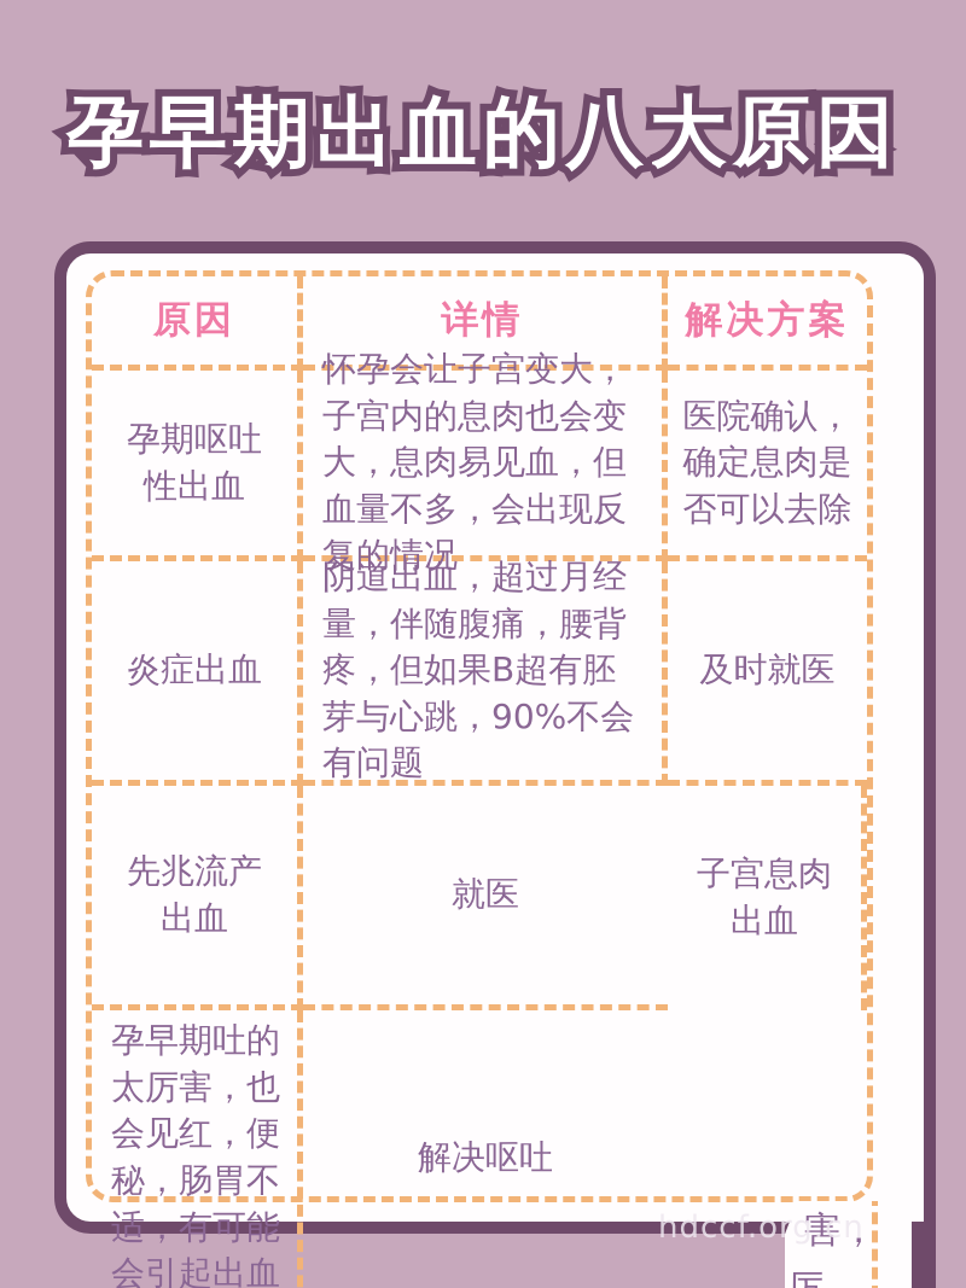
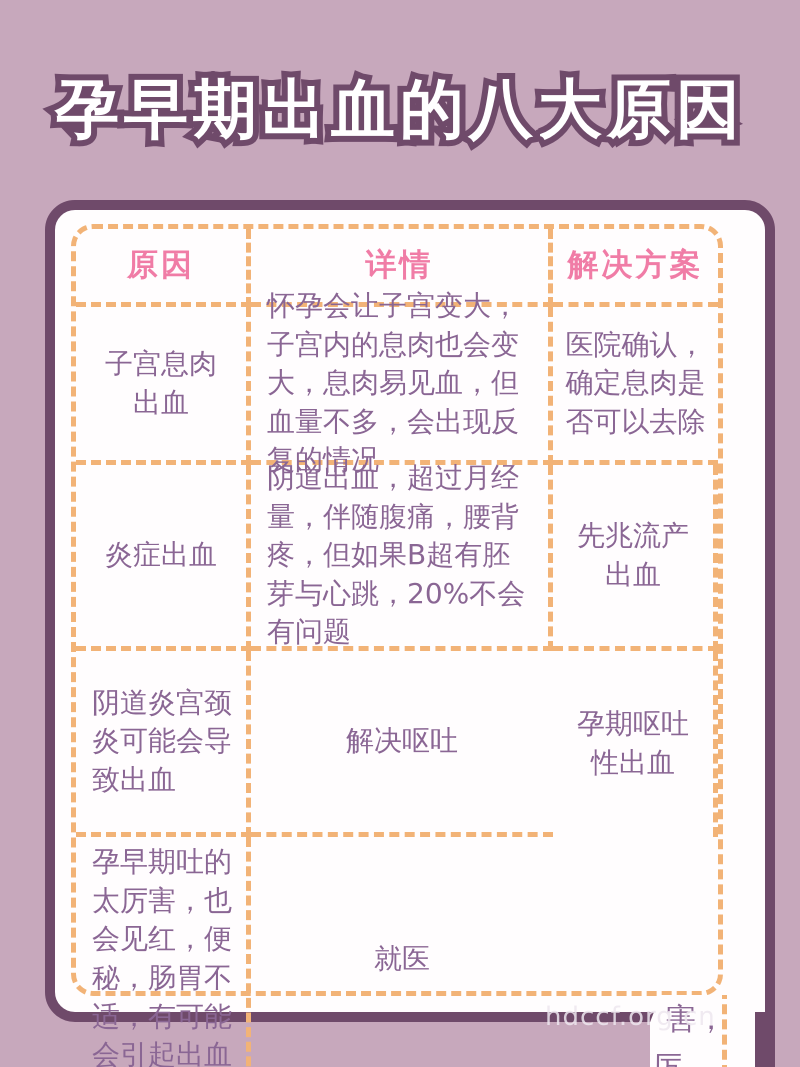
  孕早期出血的八大原因
  原因
  详情
  解决方案
- 孕期呕吐性出血
+ 子宫息肉出血
  怀孕会让子宫变大，子宫内的息肉也会变大，息肉易见血，但血量不多，会出现反复的情况
  医院确认，确定息肉是否可以去除
  炎症出血
- 阴道出血，超过月经量，伴随腹痛，腰背疼，但如果B超有胚芽与心跳，90%不会有问题
+ 阴道出血，超过月经量，伴随腹痛，腰背疼，但如果B超有胚芽与心跳，20%不会有问题
- 及时就医
  先兆流产出血
+ 阴道炎宫颈炎可能会导致出血
- 就医
+ 解决呕吐
- 子宫息肉出血
+ 孕期呕吐性出血
  孕早期吐的太厉害，也会见红，便秘，肠胃不适，有可能会引起出血
- 解决呕吐
+ 就医
  害，
  hdccf.org.cn
